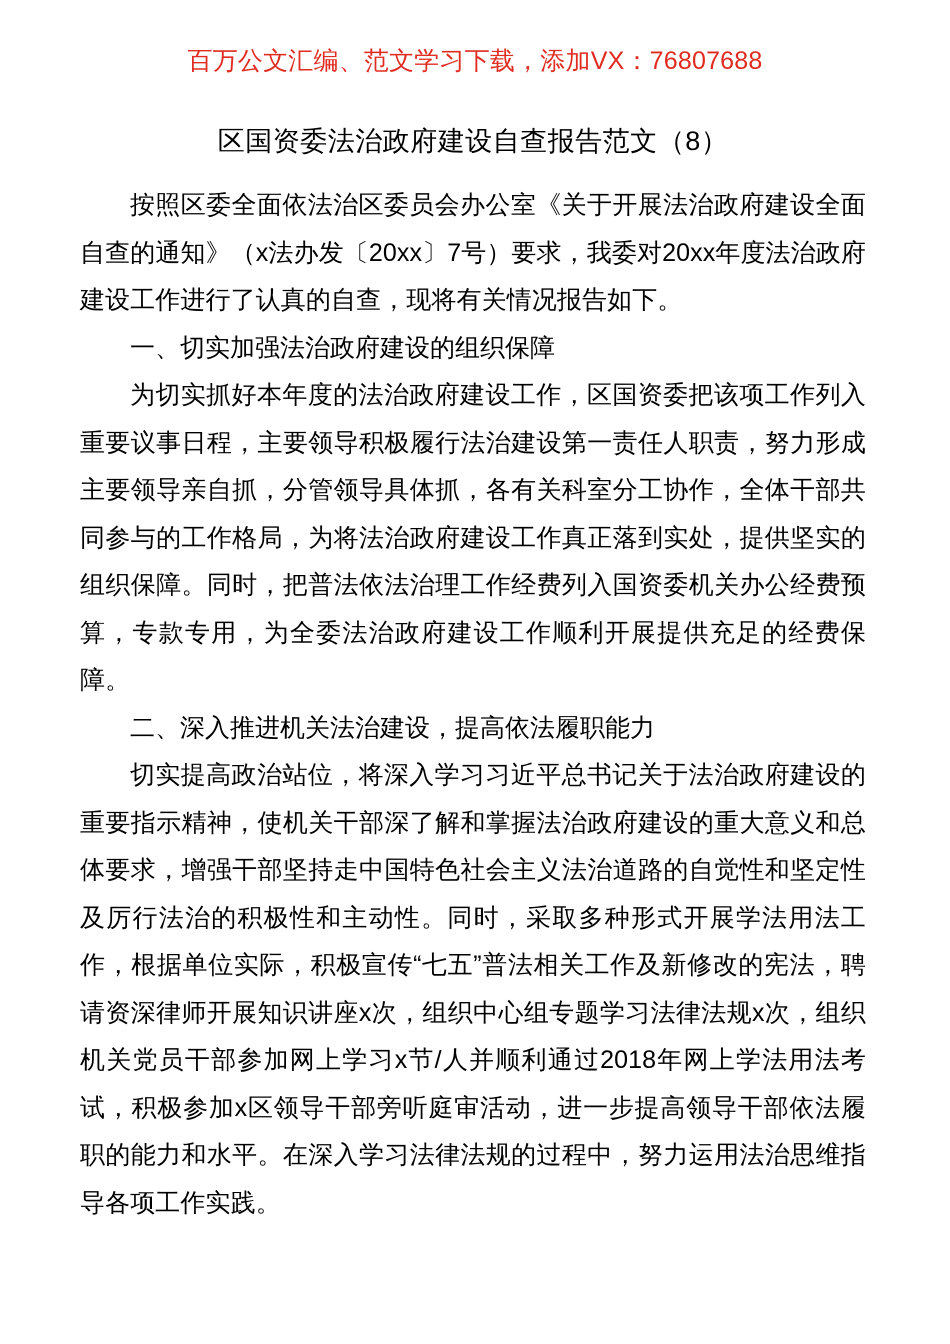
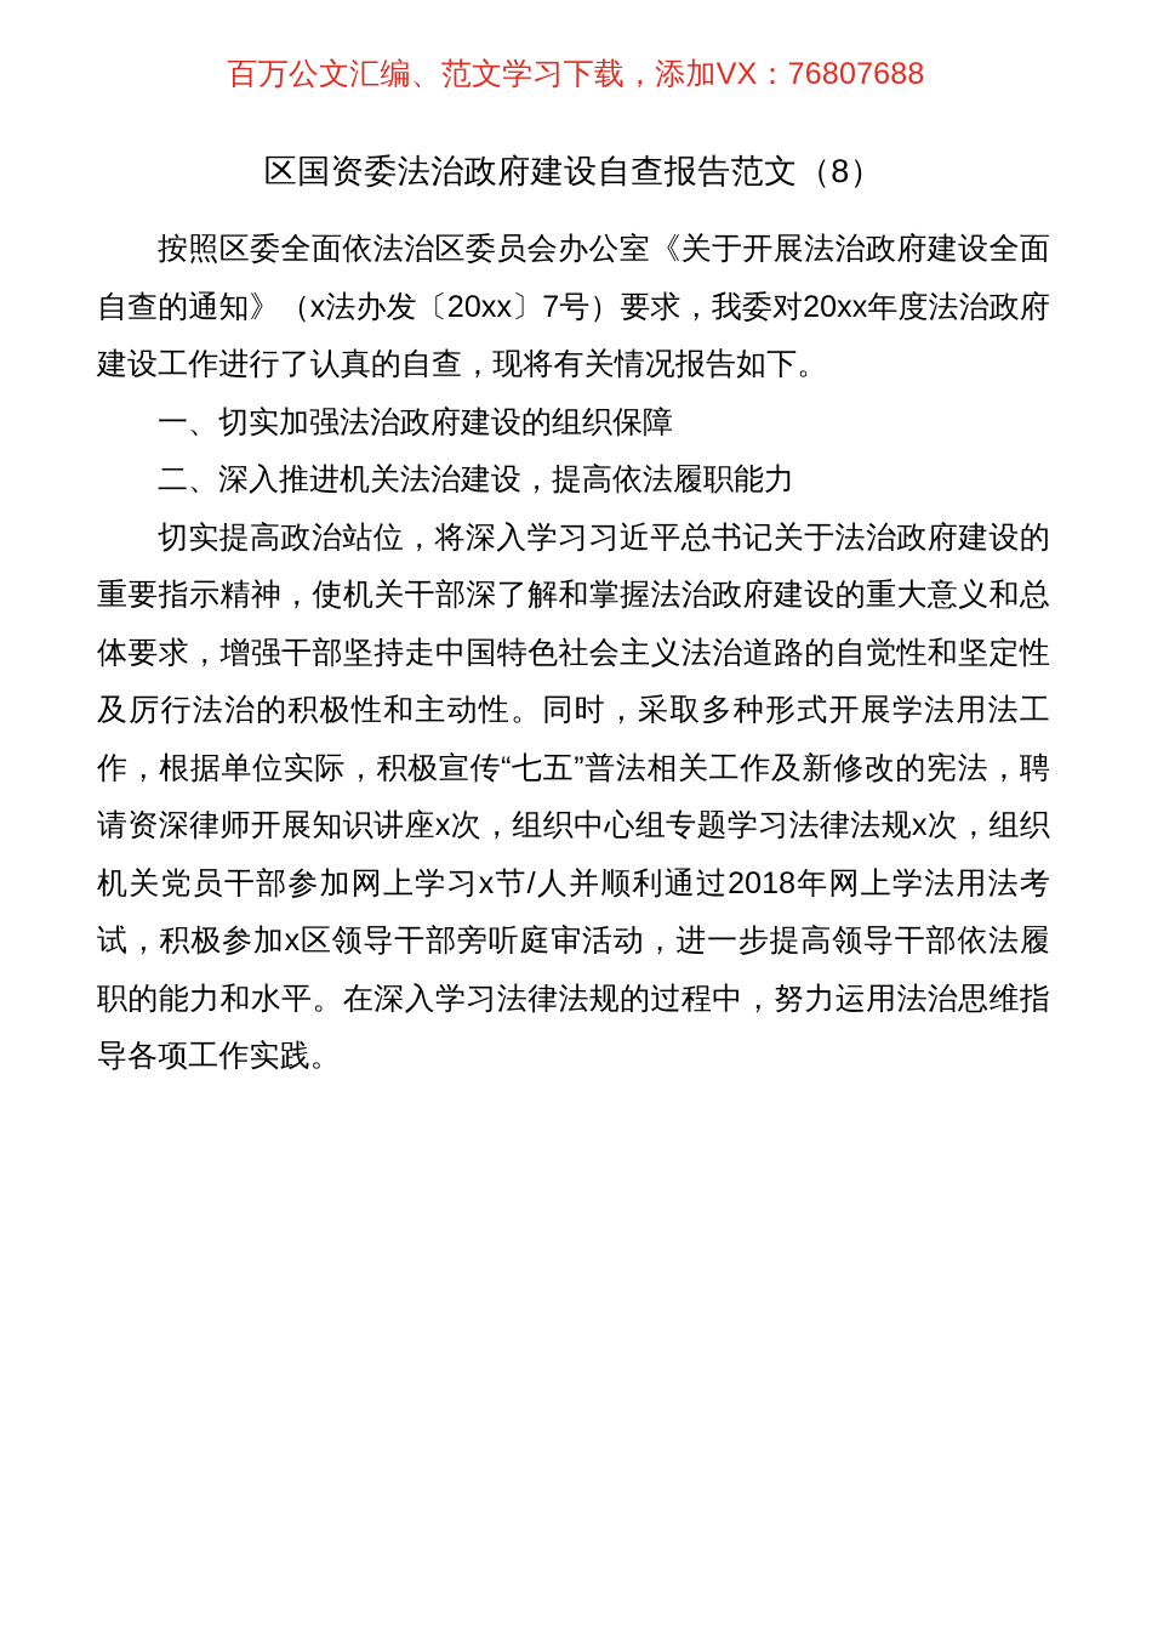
  百万公文汇编、范文学习下载，添加VX：76807688
  区国资委法治政府建设自查报告范文（8）
  按照区委全面依法治区委员会办公室《关于开展法治政府建设全面自查的通知》（x法办发〔20xx〕7号）要求，我委对20xx年度法治政府建设工作进行了认真的自查，现将有关情况报告如下。
  一、切实加强法治政府建设的组织保障
- 为切实抓好本年度的法治政府建设工作，区国资委把该项工作列入重要议事日程，主要领导积极履行法治建设第一责任人职责，努力形成主要领导亲自抓，分管领导具体抓，各有关科室分工协作，全体干部共同参与的工作格局，为将法治政府建设工作真正落到实处，提供坚实的组织保障。同时，把普法依法治理工作经费列入国资委机关办公经费预算，专款专用，为全委法治政府建设工作顺利开展提供充足的经费保障。
  二、深入推进机关法治建设，提高依法履职能力
  切实提高政治站位，将深入学习习近平总书记关于法治政府建设的重要指示精神，使机关干部深了解和掌握法治政府建设的重大意义和总体要求，增强干部坚持走中国特色社会主义法治道路的自觉性和坚定性及厉行法治的积极性和主动性。同时，采取多种形式开展学法用法工作，根据单位实际，积极宣传“七五”普法相关工作及新修改的宪法，聘请资深律师开展知识讲座x次，组织中心组专题学习法律法规x次，组织机关党员干部参加网上学习x节/人并顺利通过2018年网上学法用法考试，积极参加x区领导干部旁听庭审活动，进一步提高领导干部依法履职的能力和水平。在深入学习法律法规的过程中，努力运用法治思维指导各项工作实践。
